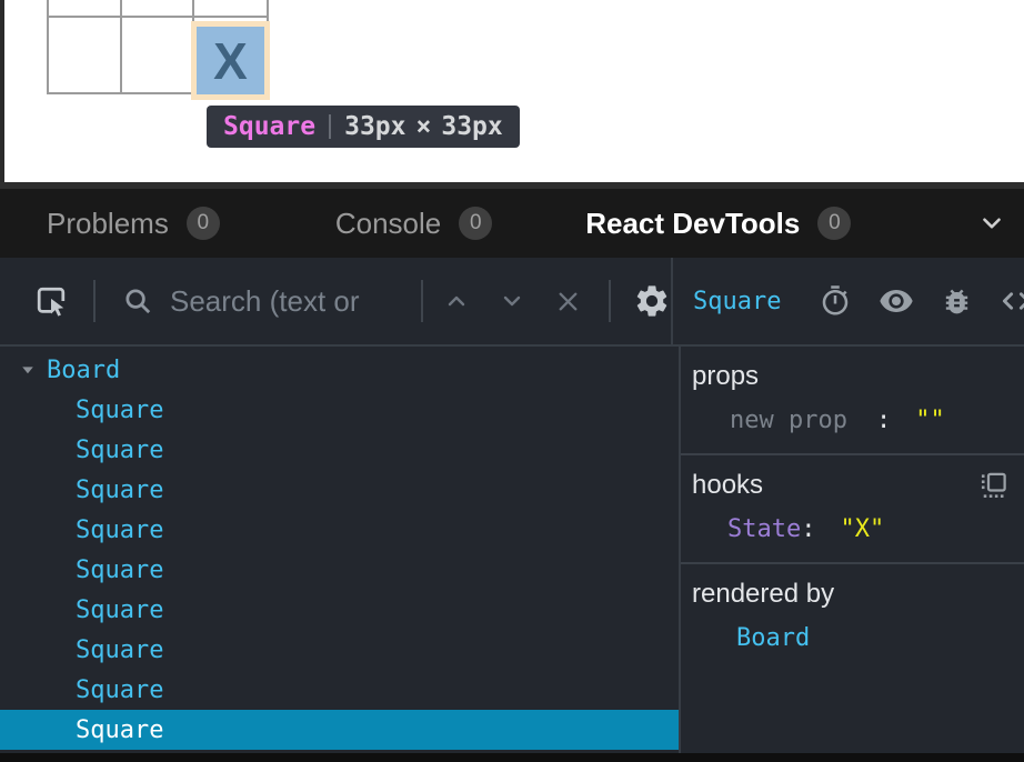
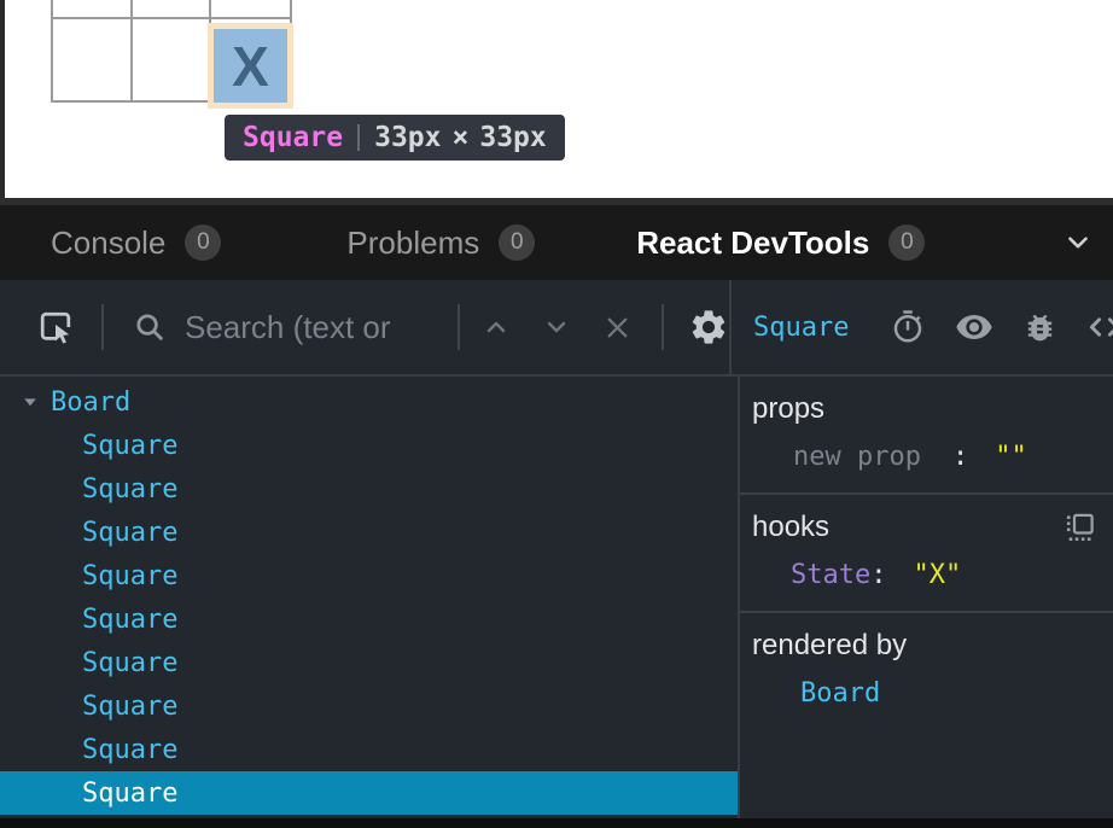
  X
  Square
  33px
  ×
  33px
- Problems
+ Console
  0
- Console
+ Problems
  0
  React DevTools
  0
  Search (text or
  Square
  Board
  Square
  Square
  Square
  Square
  Square
  Square
  Square
  Square
  Square
  props
  new prop
  :
  ""
  hooks
  State
  :
  "X"
  rendered by
  Board
